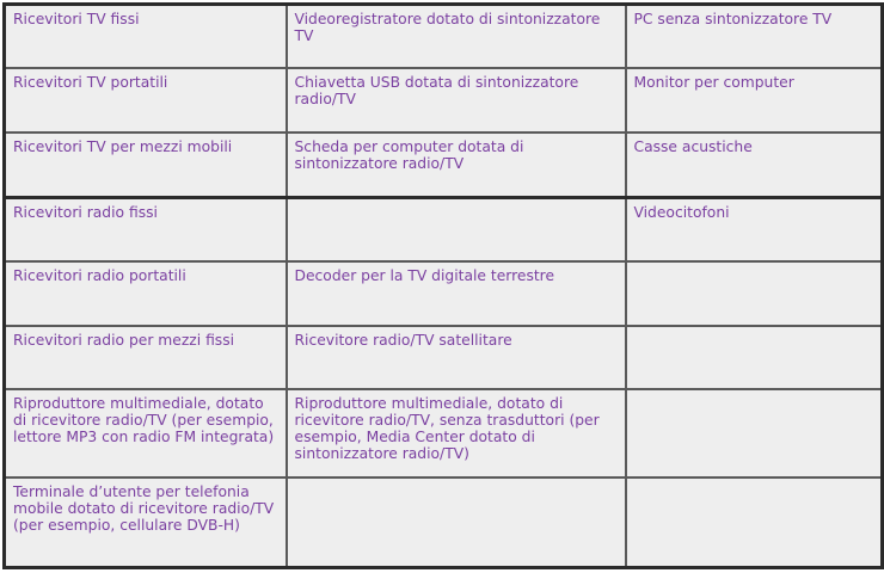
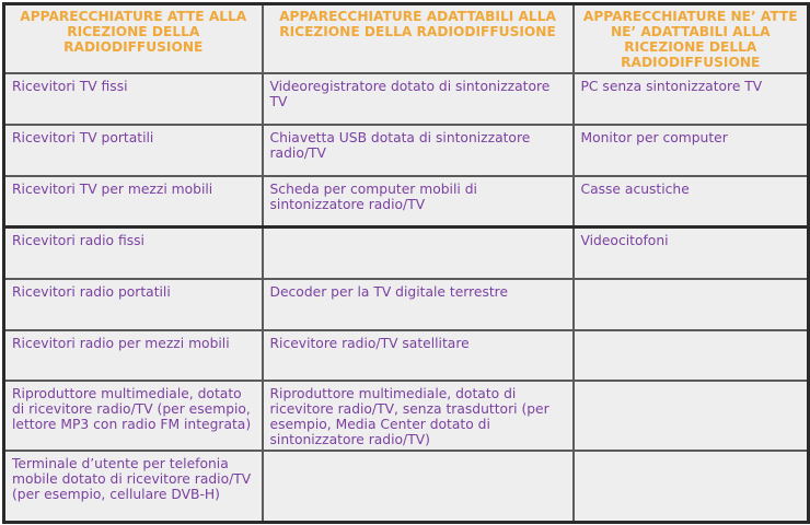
+ APPARECCHIATURE ATTE ALLA RICEZIONE DELLA RADIODIFFUSIONE	APPARECCHIATURE ADATTABILI ALLA RICEZIONE DELLA RADIODIFFUSIONE	APPARECCHIATURE NE’ ATTE NE’ ADATTABILI ALLA RICEZIONE DELLA RADIODIFFUSIONE
  Ricevitori TV fissi	Videoregistratore dotato di sintonizzatore TV	PC senza sintonizzatore TV
  Ricevitori TV portatili	Chiavetta USB dotata di sintonizzatore radio/TV	Monitor per computer
- Ricevitori TV per mezzi mobili	Scheda per computer dotata di sintonizzatore radio/TV	Casse acustiche
+ Ricevitori TV per mezzi mobili	Scheda per computer mobili di sintonizzatore radio/TV	Casse acustiche
  Ricevitori radio fissi		Videocitofoni
  Ricevitori radio portatili	Decoder per la TV digitale terrestre
- Ricevitori radio per mezzi fissi	Ricevitore radio/TV satellitare
+ Ricevitori radio per mezzi mobili	Ricevitore radio/TV satellitare
  Riproduttore multimediale, dotato di ricevitore radio/TV (per esempio, lettore MP3 con radio FM integrata)	Riproduttore multimediale, dotato di ricevitore radio/TV, senza trasduttori (per esempio, Media Center dotato di sintonizzatore radio/TV)
  Terminale d’utente per telefonia mobile dotato di ricevitore radio/TV (per esempio, cellulare DVB-H)
